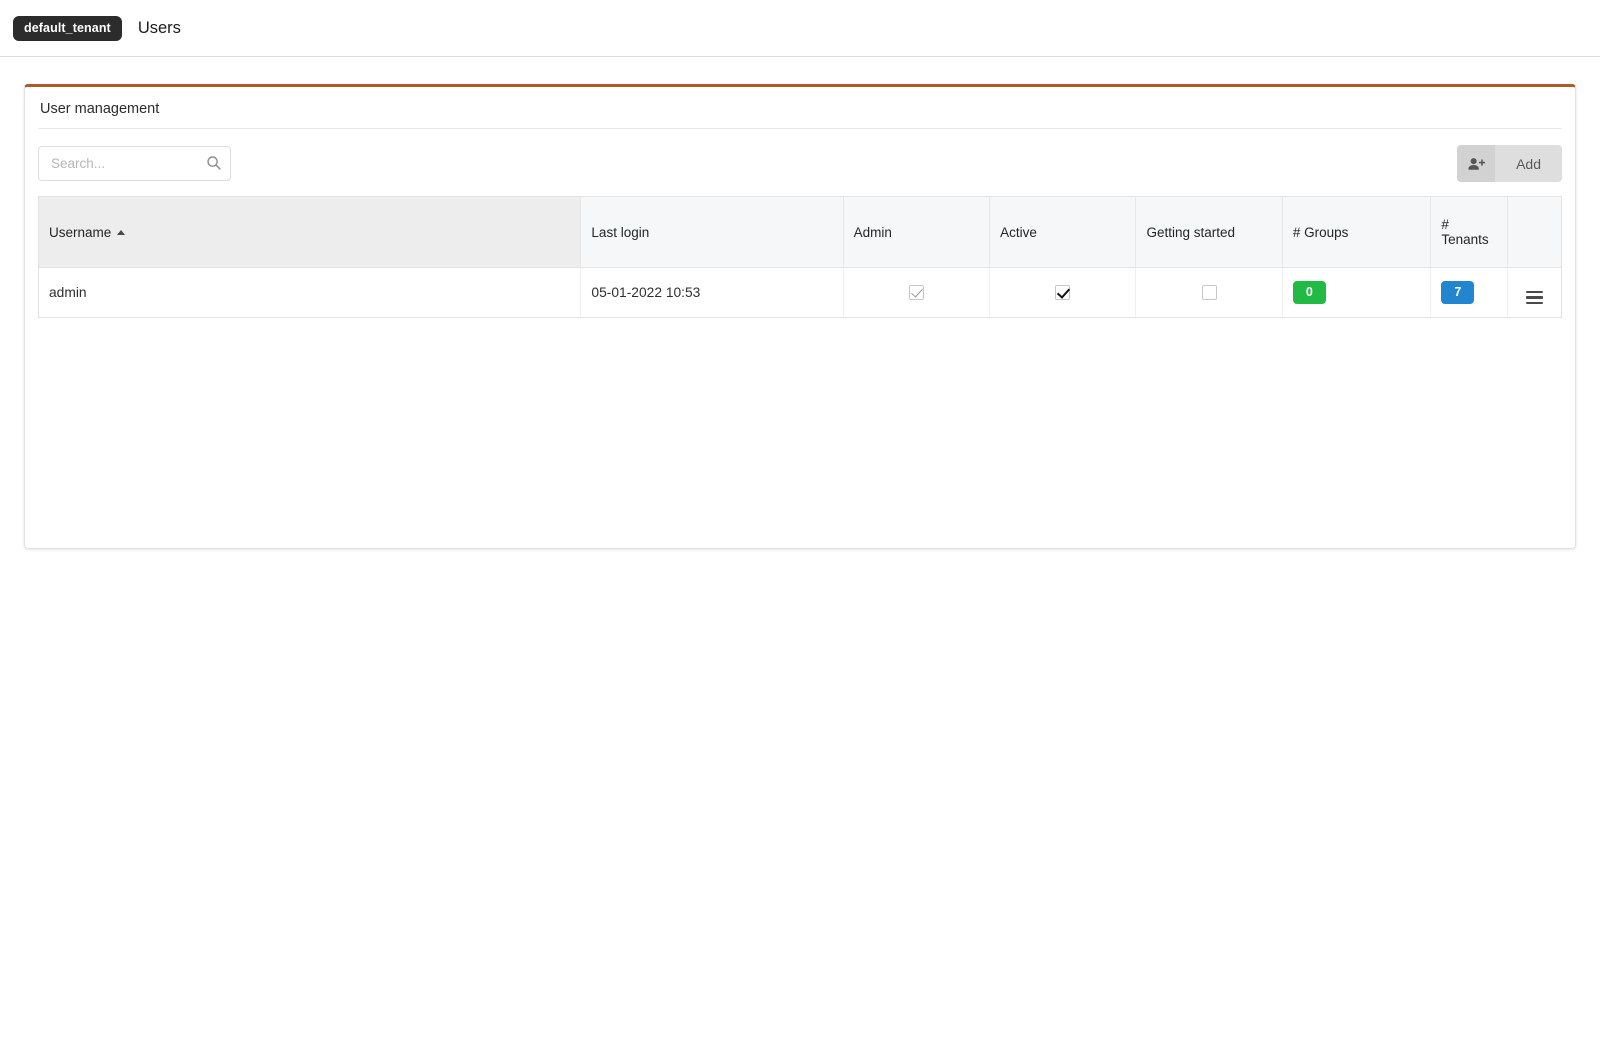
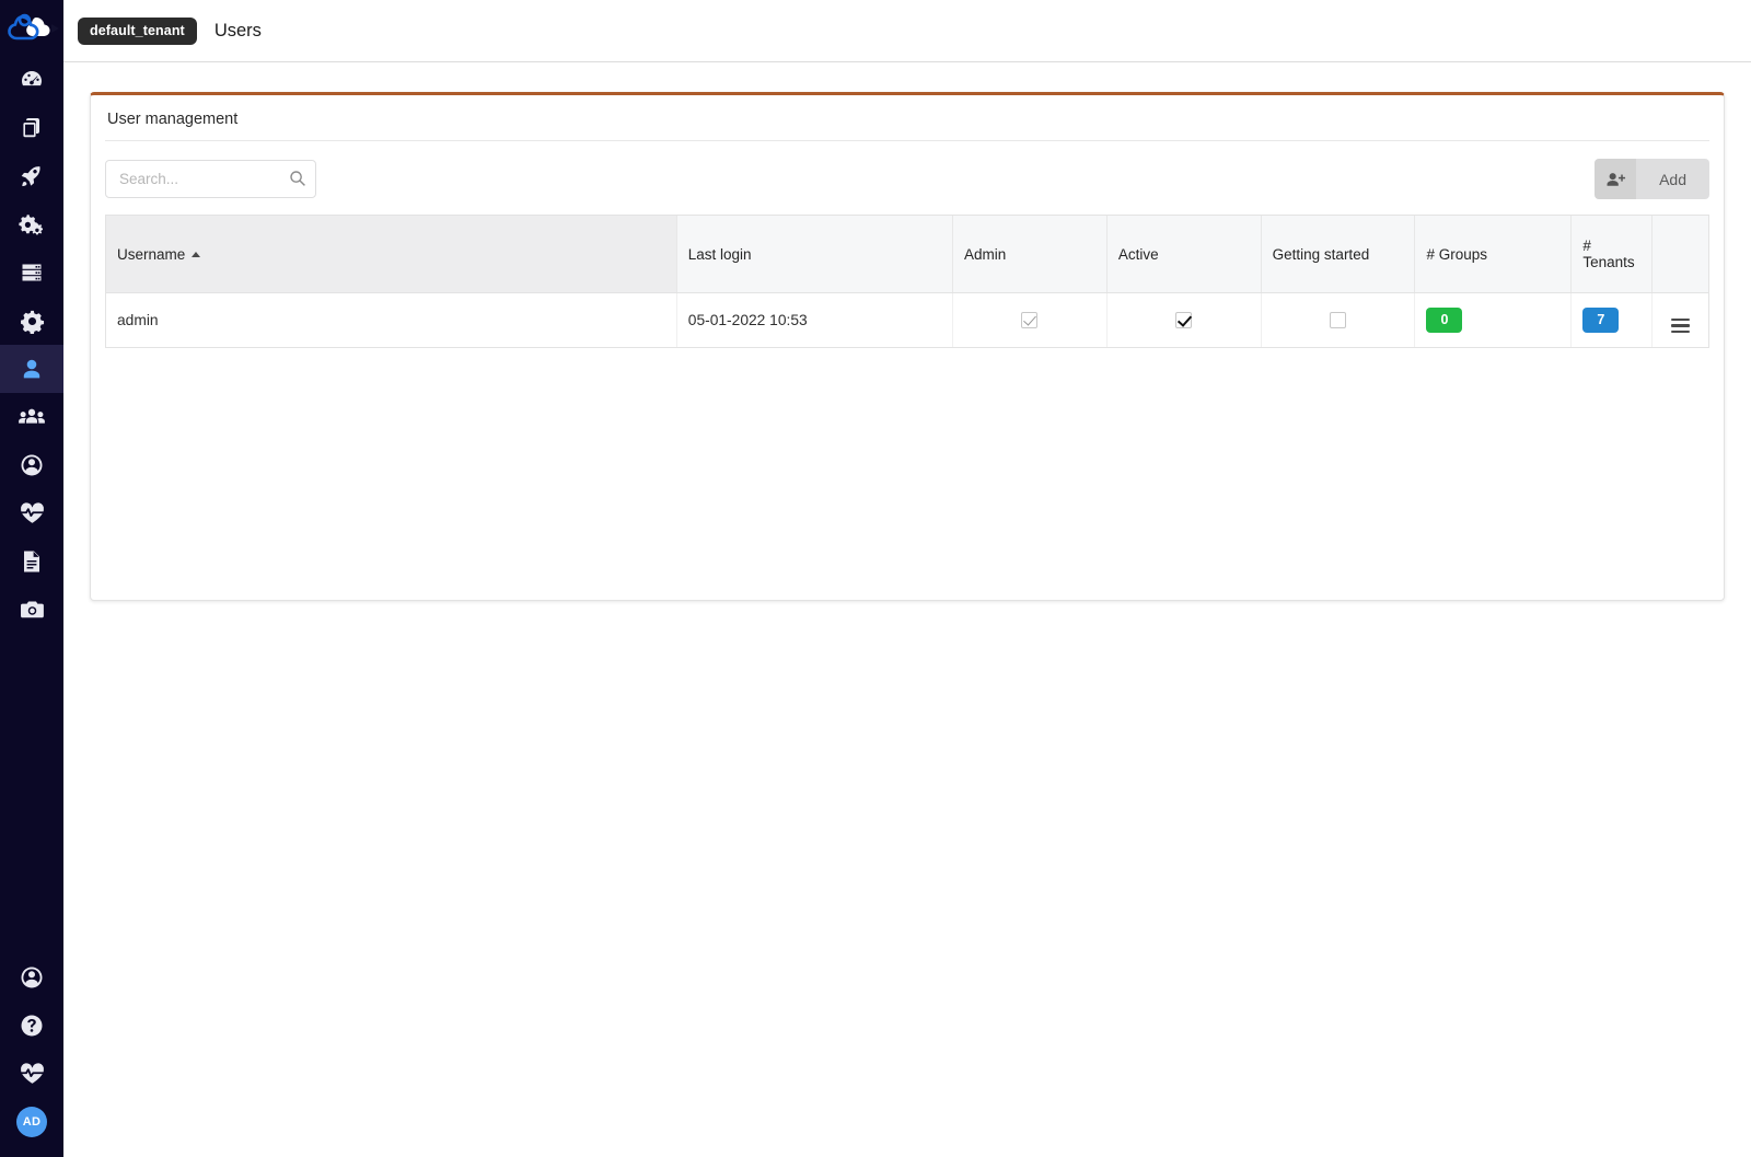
+ AD
  default_tenant
  Users
  User management
  Search...
  Add
  Username	Last login	Admin	Active	Getting started	# Groups	# Tenants
  admin	05-01-2022 10:53				0	7
